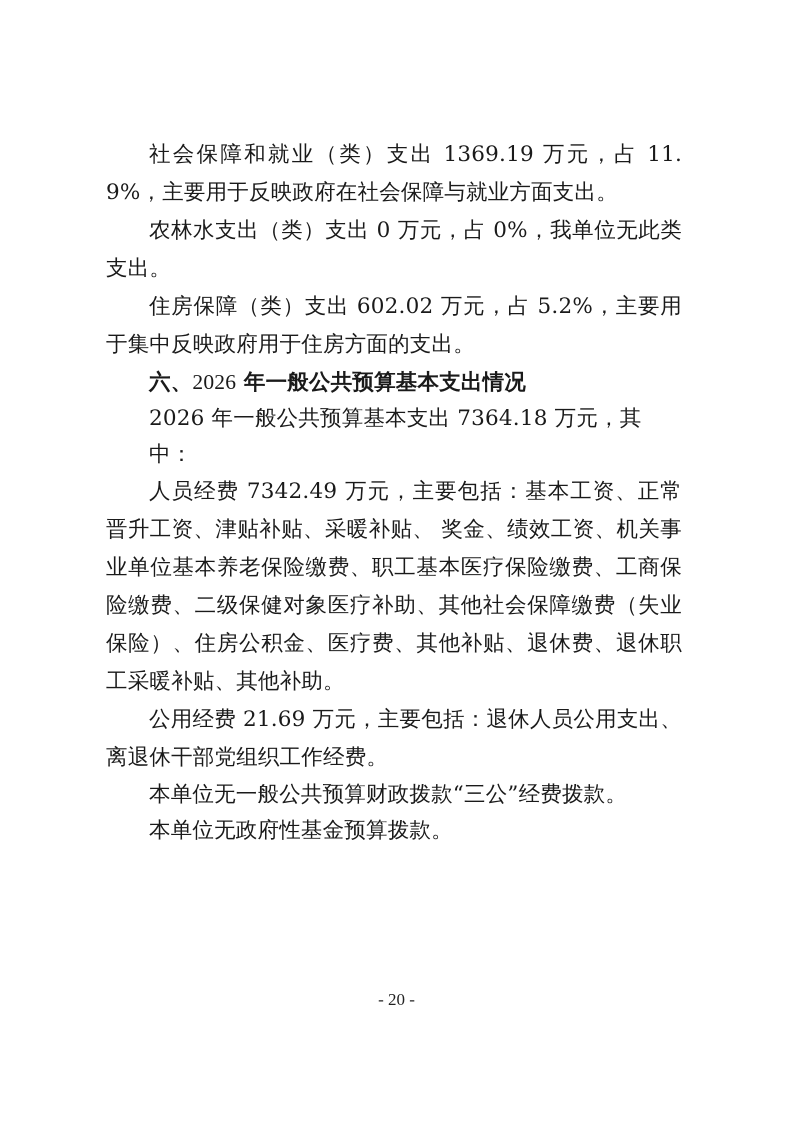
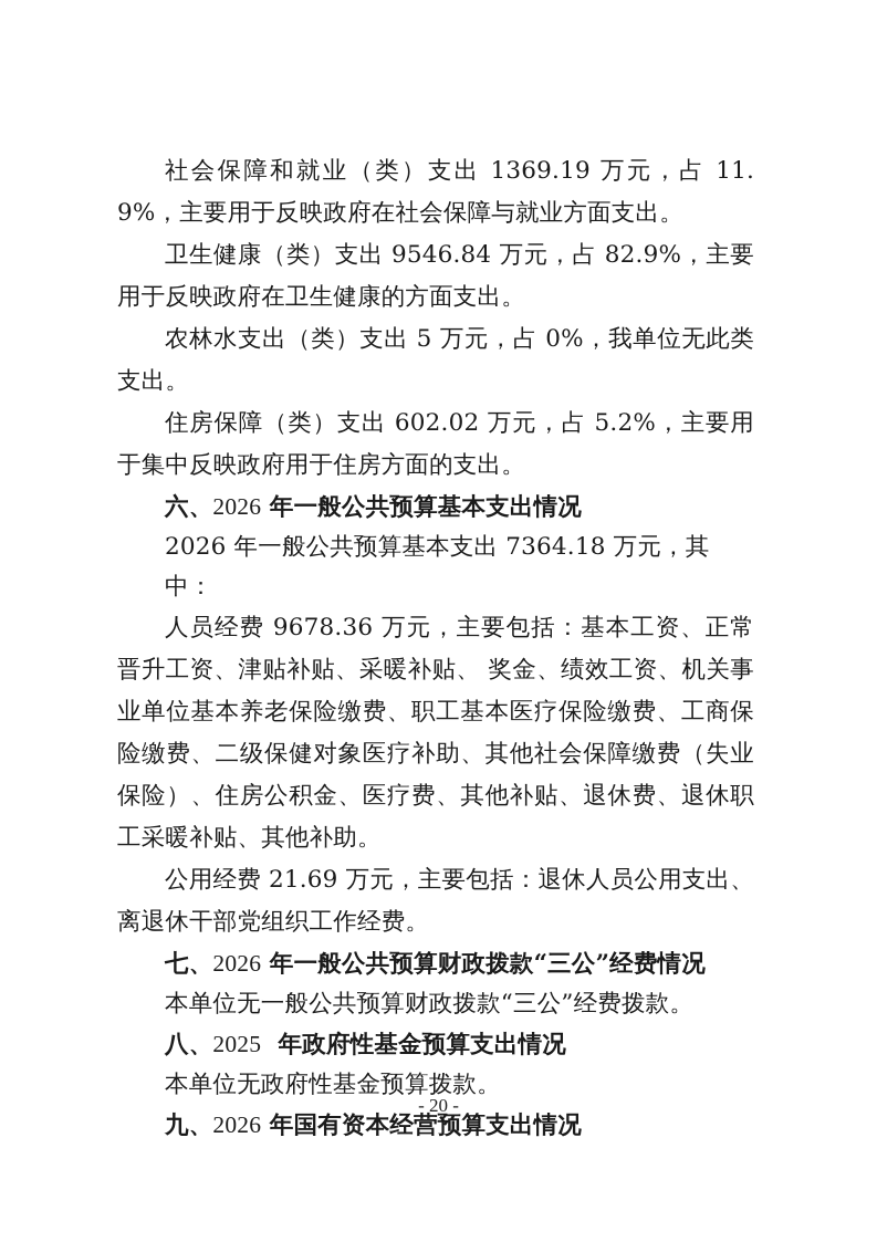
  社会保障和就业（类）支出 1369.19 万元，占 11.9%，主要用于反映政府在社会保障与就业方面支出。
+ 卫生健康（类）支出 9546.84 万元，占 82.9%，主要用于反映政府在卫生健康的方面支出。
- 农林水支出（类）支出 0 万元，占 0%，我单位无此类支出。
+ 农林水支出（类）支出 5 万元，占 0%，我单位无此类支出。
  住房保障（类）支出 602.02 万元，占 5.2%，主要用于集中反映政府用于住房方面的支出。
  六、2026 年一般公共预算基本支出情况
  2026 年一般公共预算基本支出 7364.18 万元，其中：
- 人员经费 7342.49 万元，主要包括：基本工资、正常晋升工资、津贴补贴、采暖补贴、 奖金、绩效工资、机关事业单位基本养老保险缴费、职工基本医疗保险缴费、工商保险缴费、二级保健对象医疗补助、其他社会保障缴费（失业保险）、住房公积金、医疗费、其他补贴、退休费、退休职工采暖补贴、其他补助。
+ 人员经费 9678.36 万元，主要包括：基本工资、正常晋升工资、津贴补贴、采暖补贴、 奖金、绩效工资、机关事业单位基本养老保险缴费、职工基本医疗保险缴费、工商保险缴费、二级保健对象医疗补助、其他社会保障缴费（失业保险）、住房公积金、医疗费、其他补贴、退休费、退休职工采暖补贴、其他补助。
  公用经费 21.69 万元，主要包括：退休人员公用支出、离退休干部党组织工作经费。
+ 七、2026 年一般公共预算财政拨款“三公”经费情况
  本单位无一般公共预算财政拨款“三公”经费拨款。
+ 八、2025 年政府性基金预算支出情况
  本单位无政府性基金预算拨款。
+ 九、2026 年国有资本经营预算支出情况
  - 20 -
